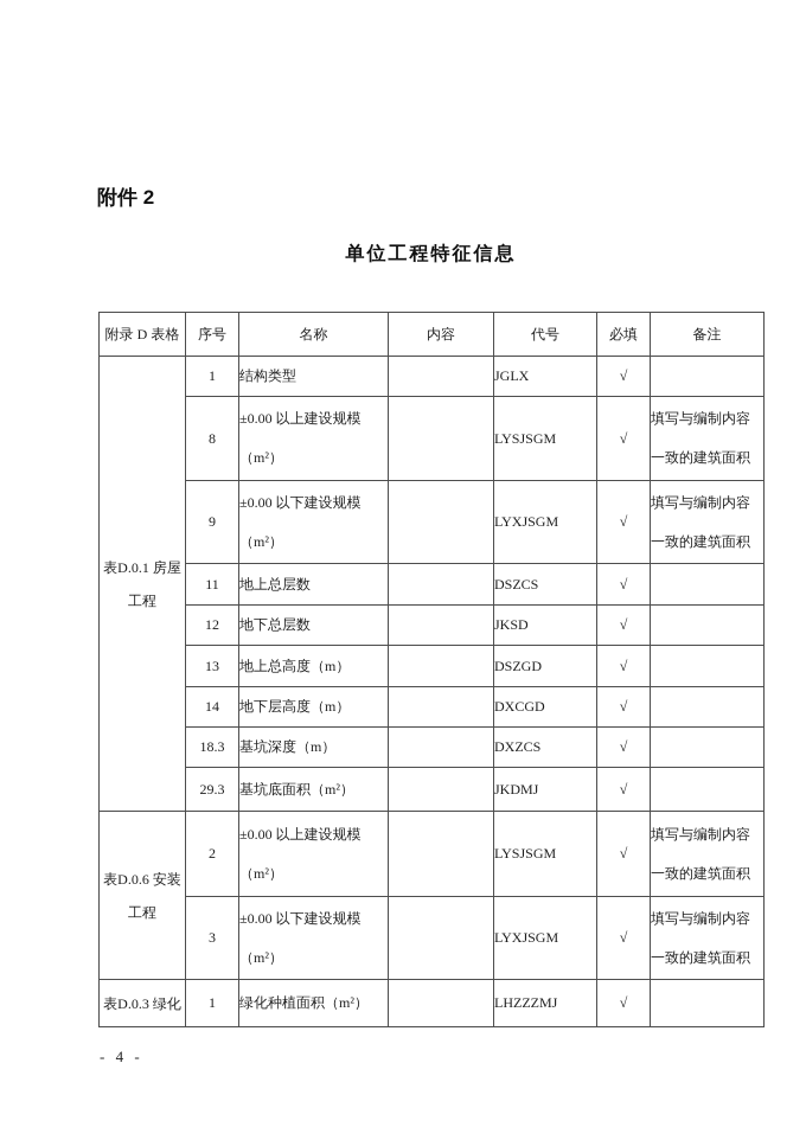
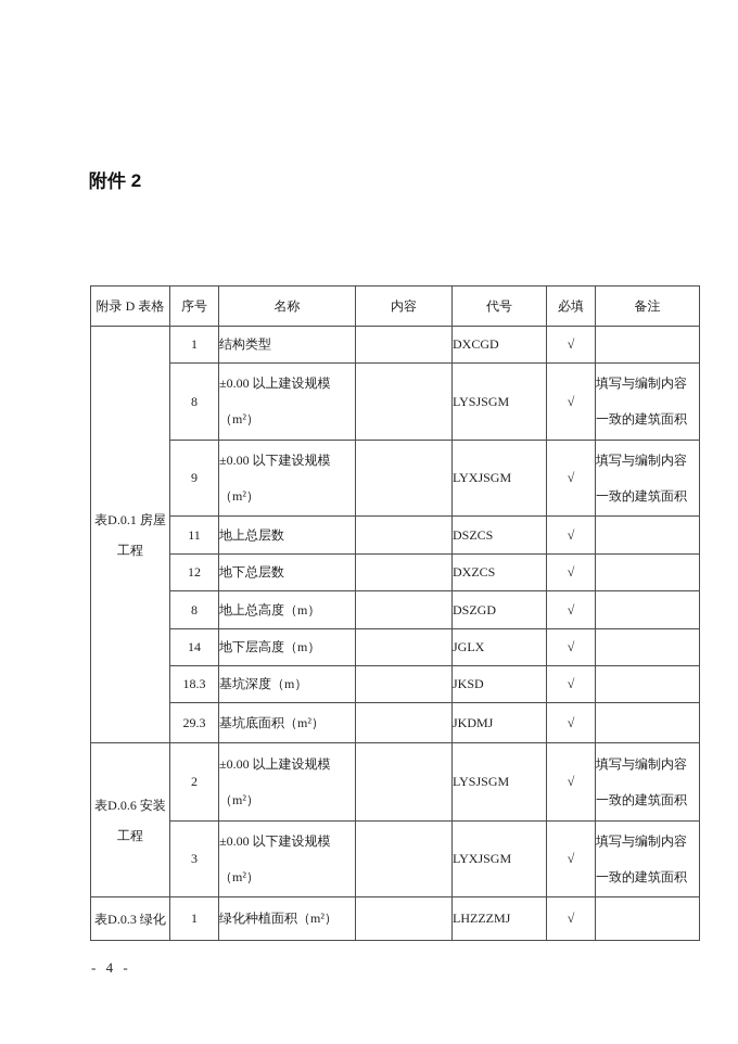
  附件 2
- 单位工程特征信息
  附录 D 表格	序号	名称	内容	代号	必填	备注
- 表D.0.1 房屋 工程	1	结构类型		JGLX	√
+ 表D.0.1 房屋 工程	1	结构类型		DXCGD	√
  8	±0.00 以上建设规模 （m²）		LYSJSGM	√	填写与编制内容 一致的建筑面积
  9	±0.00 以下建设规模 （m²）		LYXJSGM	√	填写与编制内容 一致的建筑面积
  11	地上总层数		DSZCS	√
- 12	地下总层数		JKSD	√
+ 12	地下总层数		DXZCS	√
- 13	地上总高度（m）		DSZGD	√
+ 8	地上总高度（m）		DSZGD	√
- 14	地下层高度（m）		DXCGD	√
+ 14	地下层高度（m）		JGLX	√
- 18.3	基坑深度（m）		DXZCS	√
+ 18.3	基坑深度（m）		JKSD	√
  29.3	基坑底面积（m²）		JKDMJ	√
  表D.0.6 安装 工程	2	±0.00 以上建设规模 （m²）		LYSJSGM	√	填写与编制内容 一致的建筑面积
  3	±0.00 以下建设规模 （m²）		LYXJSGM	√	填写与编制内容 一致的建筑面积
  表D.0.3 绿化	1	绿化种植面积（m²）		LHZZZMJ	√
  - 4 -
